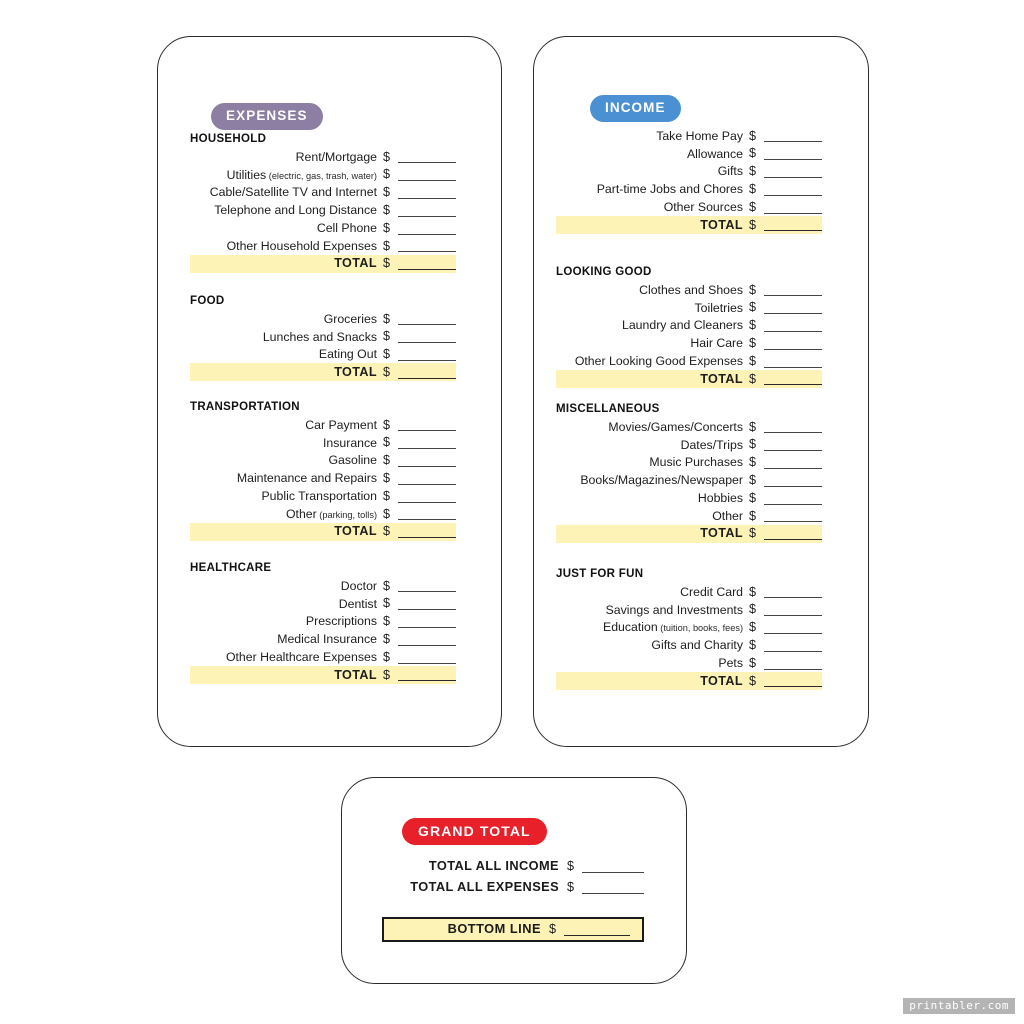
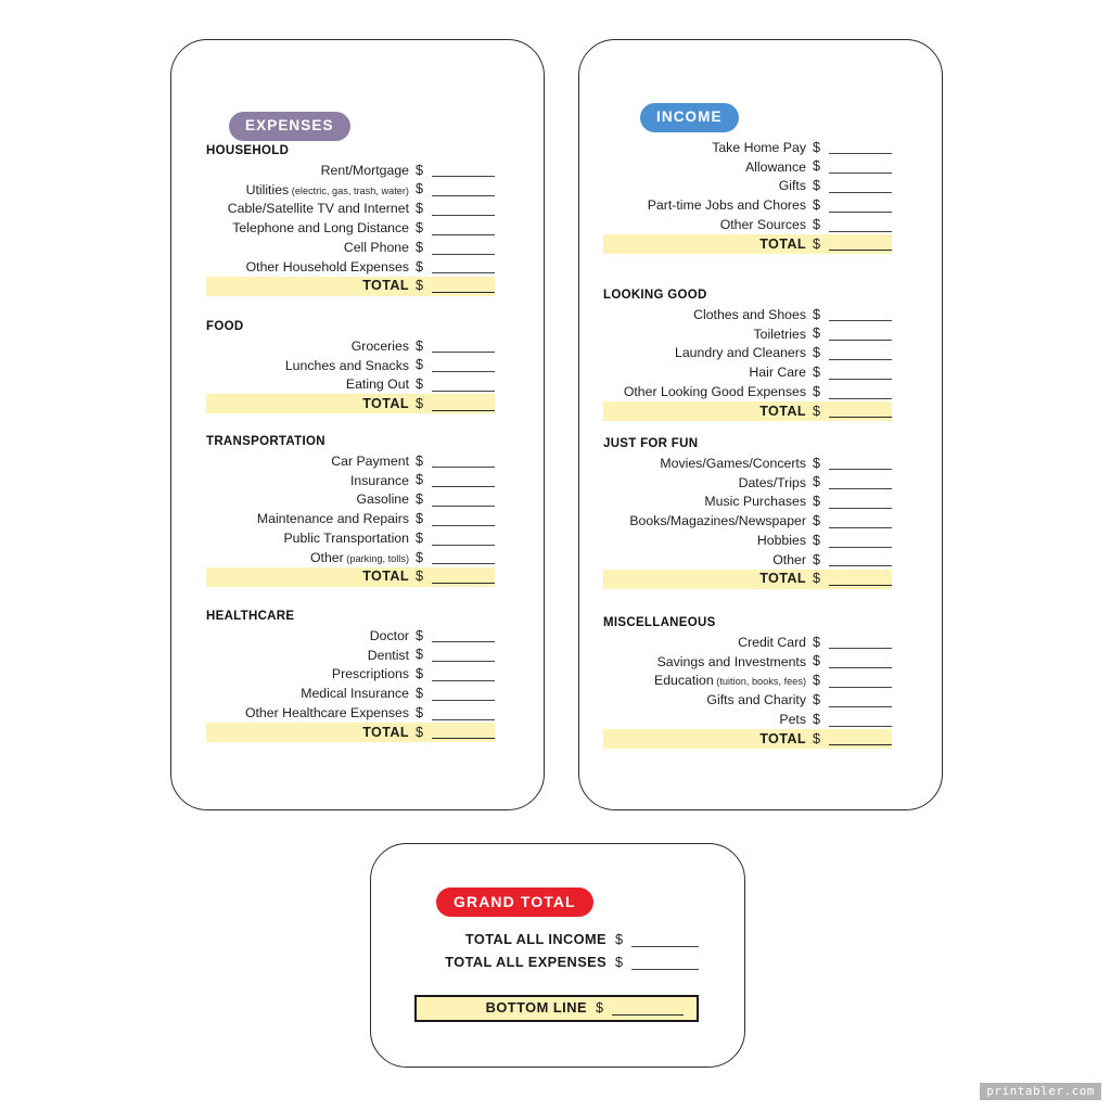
  EXPENSES
  HOUSEHOLD
  Rent/Mortgage
  $
  Utilities (electric, gas, trash, water)
  $
  Cable/Satellite TV and Internet
  $
  Telephone and Long Distance
  $
  Cell Phone
  $
  Other Household Expenses
  $
  TOTAL
  $
  FOOD
  Groceries
  $
  Lunches and Snacks
  $
  Eating Out
  $
  TOTAL
  $
  TRANSPORTATION
  Car Payment
  $
  Insurance
  $
  Gasoline
  $
  Maintenance and Repairs
  $
  Public Transportation
  $
  Other (parking, tolls)
  $
  TOTAL
  $
  HEALTHCARE
  Doctor
  $
  Dentist
  $
  Prescriptions
  $
  Medical Insurance
  $
  Other Healthcare Expenses
  $
  TOTAL
  $
  INCOME
  Take Home Pay
  $
  Allowance
  $
  Gifts
  $
  Part-time Jobs and Chores
  $
  Other Sources
  $
  TOTAL
  $
  LOOKING GOOD
  Clothes and Shoes
  $
  Toiletries
  $
  Laundry and Cleaners
  $
  Hair Care
  $
  Other Looking Good Expenses
  $
  TOTAL
  $
- MISCELLANEOUS
+ JUST FOR FUN
  Movies/Games/Concerts
  $
  Dates/Trips
  $
  Music Purchases
  $
  Books/Magazines/Newspaper
  $
  Hobbies
  $
  Other
  $
  TOTAL
  $
- JUST FOR FUN
+ MISCELLANEOUS
  Credit Card
  $
  Savings and Investments
  $
  Education (tuition, books, fees)
  $
  Gifts and Charity
  $
  Pets
  $
  TOTAL
  $
  GRAND TOTAL
  TOTAL ALL INCOME
  $
  TOTAL ALL EXPENSES
  $
  BOTTOM LINE
  $
  printabler.com
